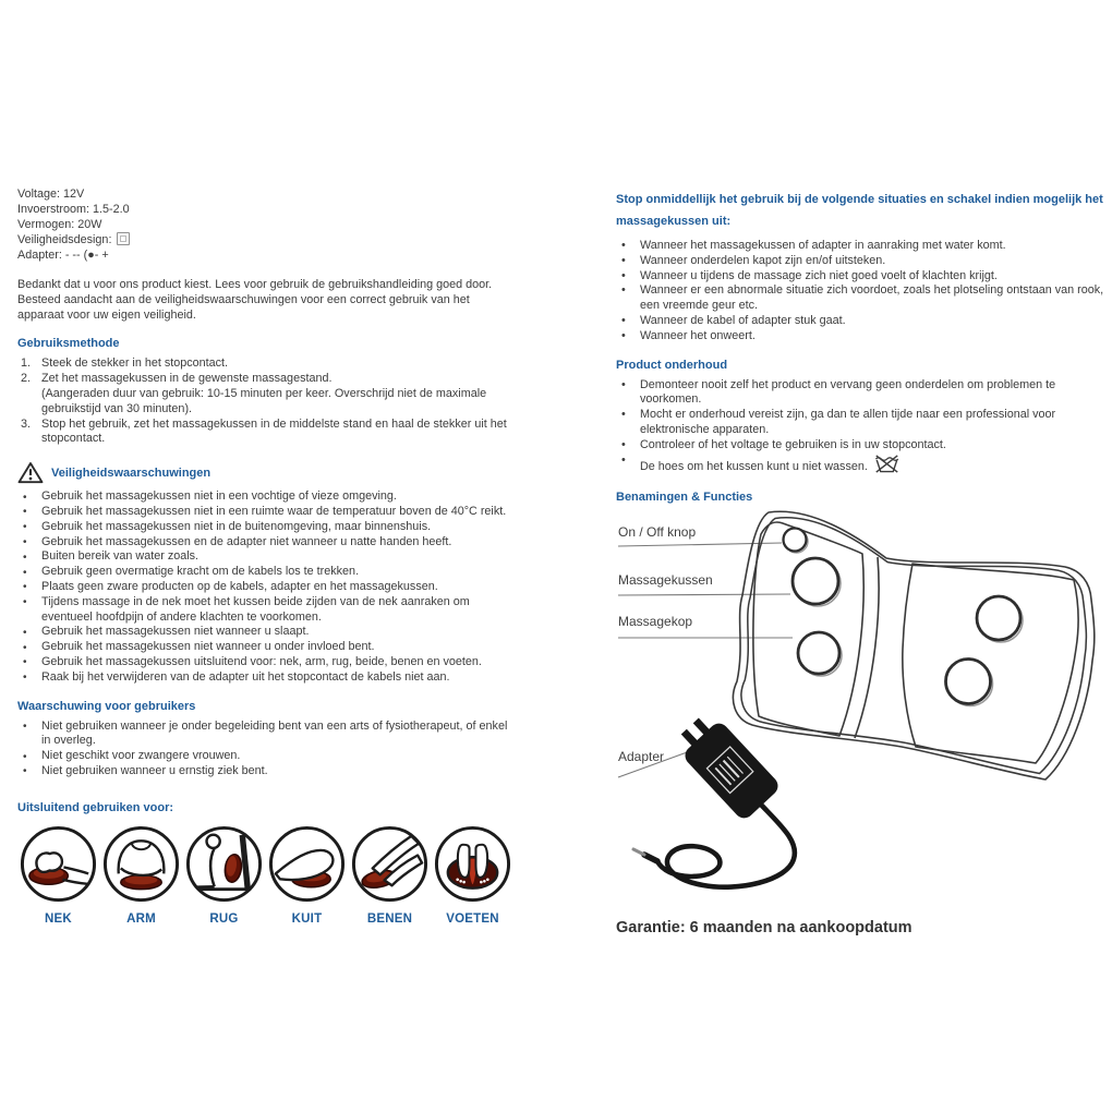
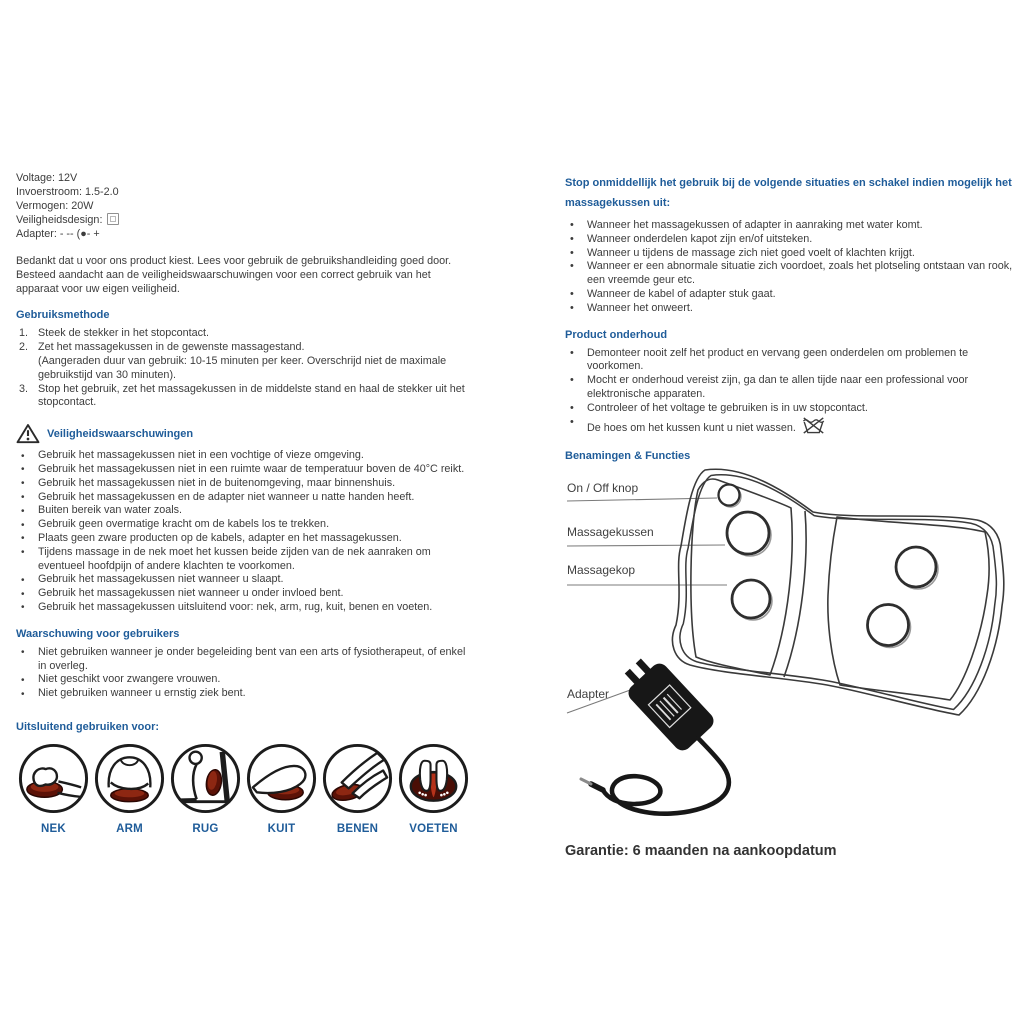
  Voltage: 12V
  Invoerstroom: 1.5-2.0
  Vermogen: 20W
  Veiligheidsdesign:
  Adapter: - -- (●- +
  Bedankt dat u voor ons product kiest. Lees voor gebruik de gebruikshandleiding goed door. Besteed aandacht aan de veiligheidswaarschuwingen voor een correct gebruik van het apparaat voor uw eigen veiligheid.
  Gebruiksmethode
  1.
  Steek de stekker in het stopcontact.
  2.
  Zet het massagekussen in de gewenste massagestand.
  (Aangeraden duur van gebruik: 10-15 minuten per keer. Overschrijd niet de maximale gebruikstijd van 30 minuten).
  3.
  Stop het gebruik, zet het massagekussen in de middelste stand en haal de stekker uit het stopcontact.
  Veiligheidswaarschuwingen
  Gebruik het massagekussen niet in een vochtige of vieze omgeving.
  Gebruik het massagekussen niet in een ruimte waar de temperatuur boven de 40°C reikt.
  Gebruik het massagekussen niet in de buitenomgeving, maar binnenshuis.
  Gebruik het massagekussen en de adapter niet wanneer u natte handen heeft.
  Buiten bereik van water zoals.
  Gebruik geen overmatige kracht om de kabels los te trekken.
  Plaats geen zware producten op de kabels, adapter en het massagekussen.
  Tijdens massage in de nek moet het kussen beide zijden van de nek aanraken om eventueel hoofdpijn of andere klachten te voorkomen.
  Gebruik het massagekussen niet wanneer u slaapt.
  Gebruik het massagekussen niet wanneer u onder invloed bent.
- Gebruik het massagekussen uitsluitend voor: nek, arm, rug, beide, benen en voeten.
+ Gebruik het massagekussen uitsluitend voor: nek, arm, rug, kuit, benen en voeten.
- Raak bij het verwijderen van de adapter uit het stopcontact de kabels niet aan.
  Waarschuwing voor gebruikers
  Niet gebruiken wanneer je onder begeleiding bent van een arts of fysiotherapeut, of enkel in overleg.
  Niet geschikt voor zwangere vrouwen.
  Niet gebruiken wanneer u ernstig ziek bent.
  Uitsluitend gebruiken voor:
  NEK
  ARM
  RUG
  KUIT
  BENEN
  VOETEN
  Stop onmiddellijk het gebruik bij de volgende situaties en schakel indien mogelijk het massagekussen uit:
  Wanneer het massagekussen of adapter in aanraking met water komt.
  Wanneer onderdelen kapot zijn en/of uitsteken.
  Wanneer u tijdens de massage zich niet goed voelt of klachten krijgt.
  Wanneer er een abnormale situatie zich voordoet, zoals het plotseling ontstaan van rook, een vreemde geur etc.
  Wanneer de kabel of adapter stuk gaat.
  Wanneer het onweert.
  Product onderhoud
  Demonteer nooit zelf het product en vervang geen onderdelen om problemen te voorkomen.
  Mocht er onderhoud vereist zijn, ga dan te allen tijde naar een professional voor elektronische apparaten.
  Controleer of het voltage te gebruiken is in uw stopcontact.
  De hoes om het kussen kunt u niet wassen.
  Benamingen & Functies
  On / Off knop
  Massagekussen
  Massagekop
  Adapter
  Garantie: 6 maanden na aankoopdatum
